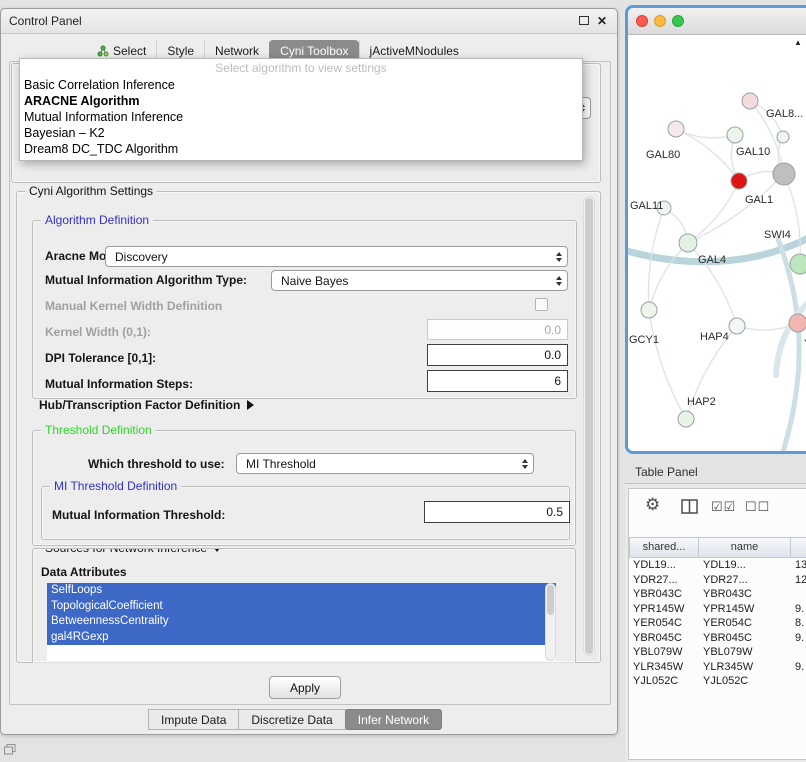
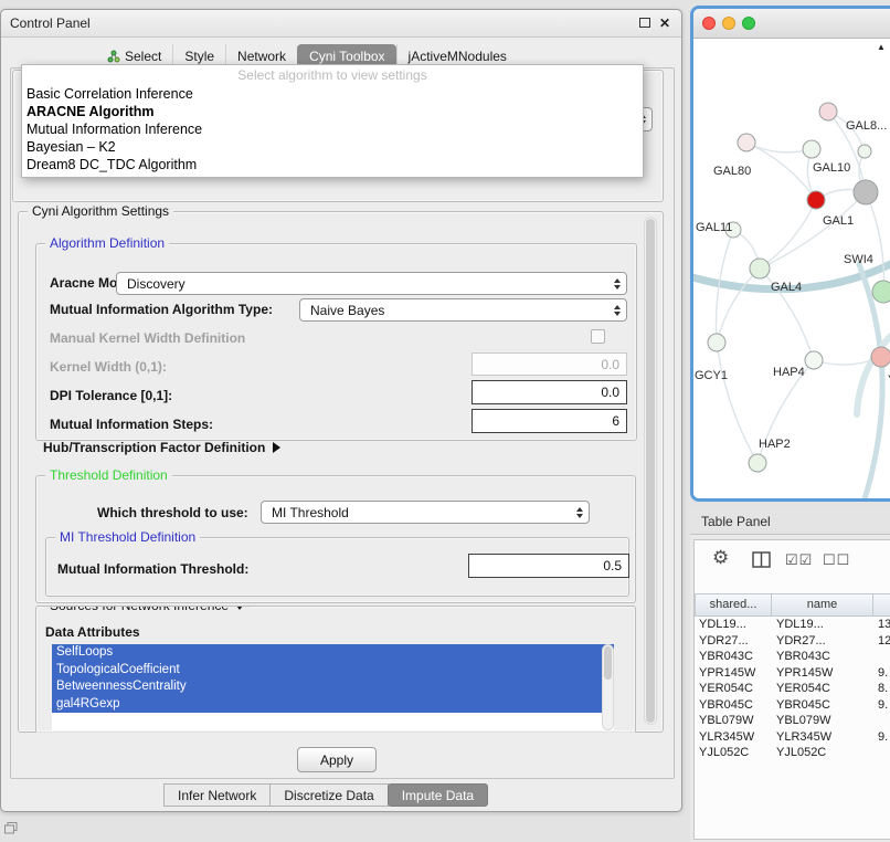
  Control Panel
  ✕
  Select
  Style
  Network
  Cyni Toolbox
  jActiveMNodules
  Cyni Algorithm Settings
  Algorithm Definition
  Aracne Mo
  Discovery
  Mutual Information Algorithm Type:
  Naive Bayes
  Manual Kernel Width Definition
  Kernel Width (0,1):
  0.0
  DPI Tolerance [0,1]:
  0.0
  Mutual Information Steps:
  6
  Hub/Transcription Factor Definition
  Threshold Definition
  Which threshold to use:
  MI Threshold
  MI Threshold Definition
  Mutual Information Threshold:
  0.5
  Data Attributes
  SelfLoops
  TopologicalCoefficient
  BetweennessCentrality
  gal4RGexp
  Apply
- Impute Data
+ Infer Network
  Discretize Data
- Infer Network
+ Impute Data
  Select algorithm to view settings
  Basic Correlation Inference
  ARACNE Algorithm
  Mutual Information Inference
  Bayesian – K2
  Dream8 DC_TDC Algorithm
  GAL8...
  GAL80
  GAL10
  GAL11
  GAL1
  SWI4
  GAL4
  GCY1
  HAP4
  HAP2
  ▲
  Table Panel
  ⚙
  ☑☑
  ☐☐
  shared...
  name
  YDL19...
  YDL19...
  13
  YDR27...
  YDR27...
  12
  YBR043C
  YBR043C
  YPR145W
  YPR145W
  9.
  YER054C
  YER054C
  8.
  YBR045C
  YBR045C
  9.
  YBL079W
  YBL079W
  YLR345W
  YLR345W
  9.
  YJL052C
  YJL052C
